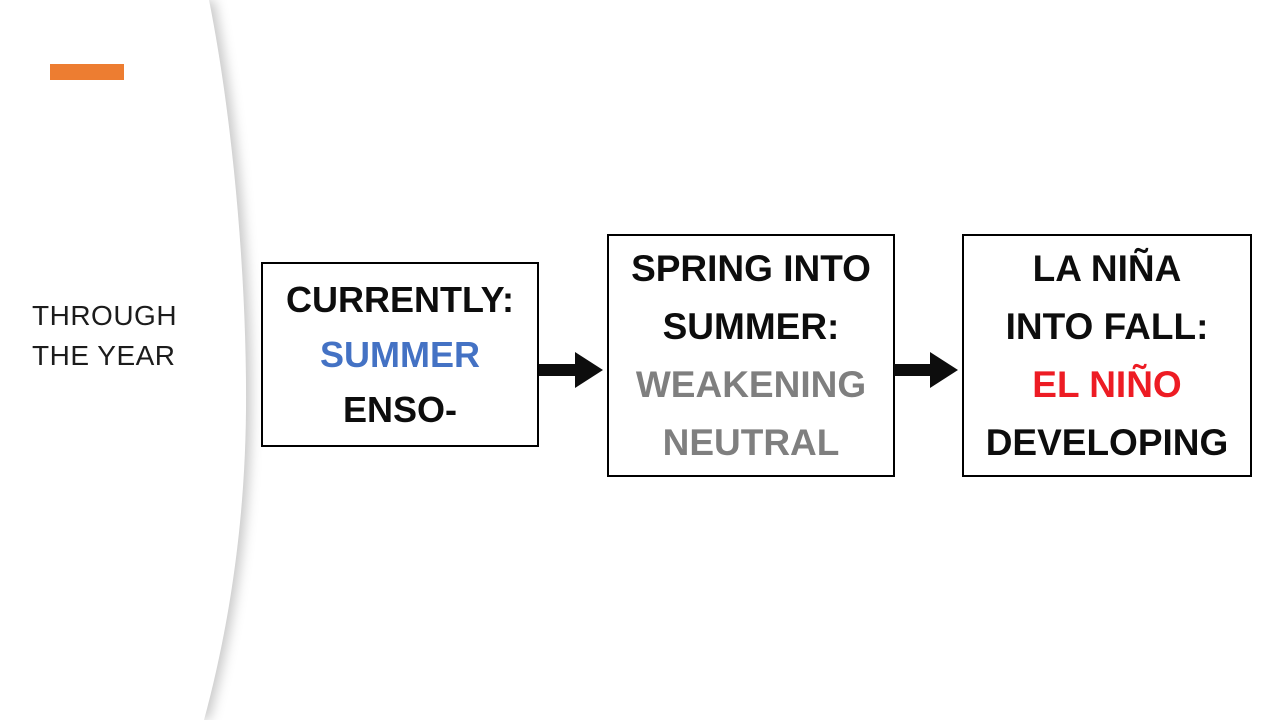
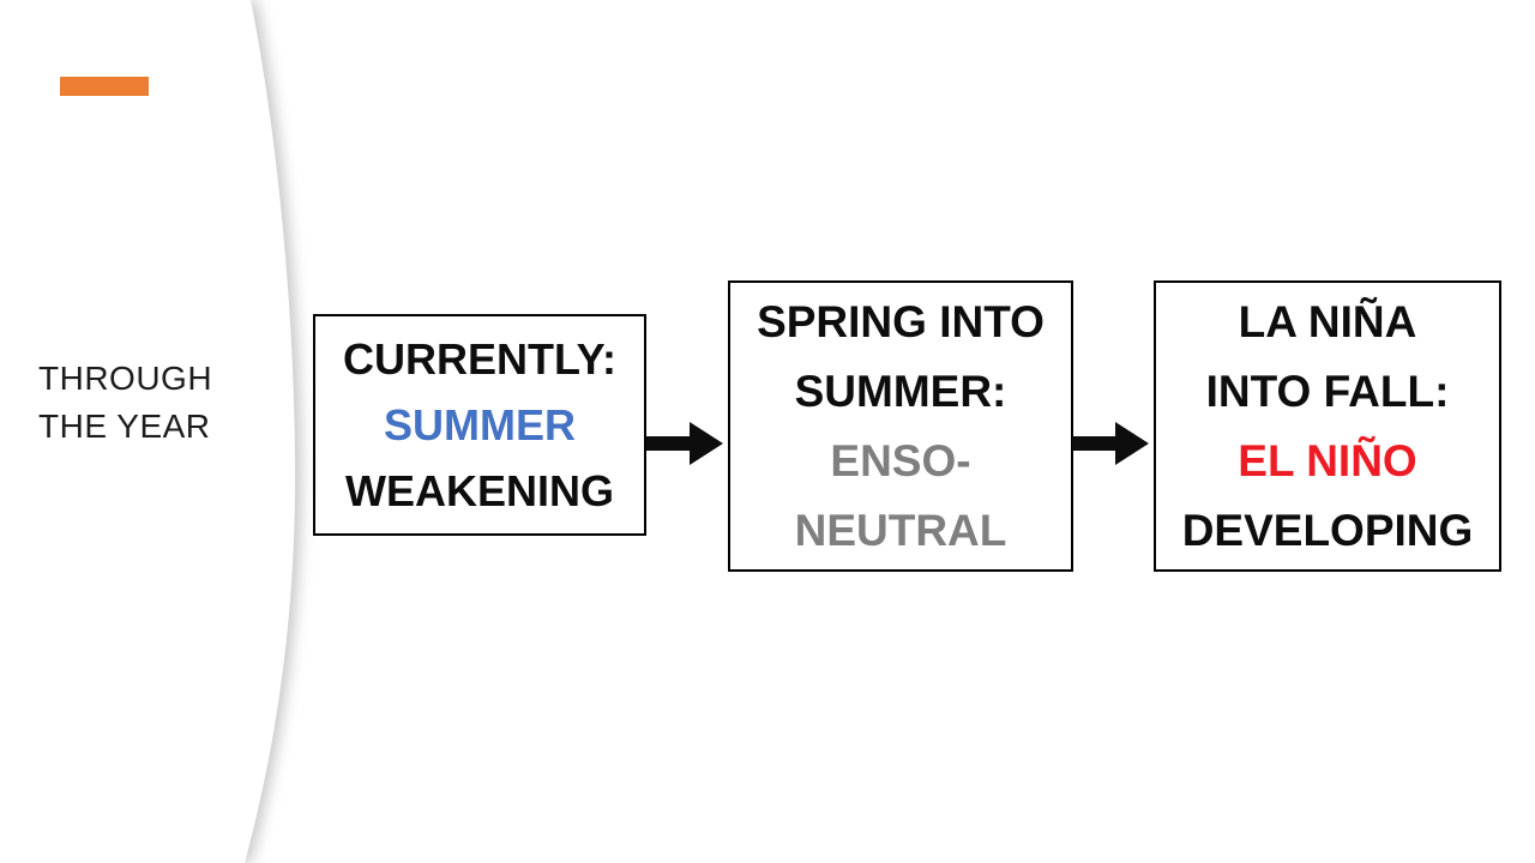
  THROUGH
  THE YEAR
  CURRENTLY:
  SUMMER
- ENSO-
+ WEAKENING
  SPRING INTO
  SUMMER:
- WEAKENING
+ ENSO-
  NEUTRAL
  LA NIÑA
  INTO FALL:
  EL NIÑO
  DEVELOPING
